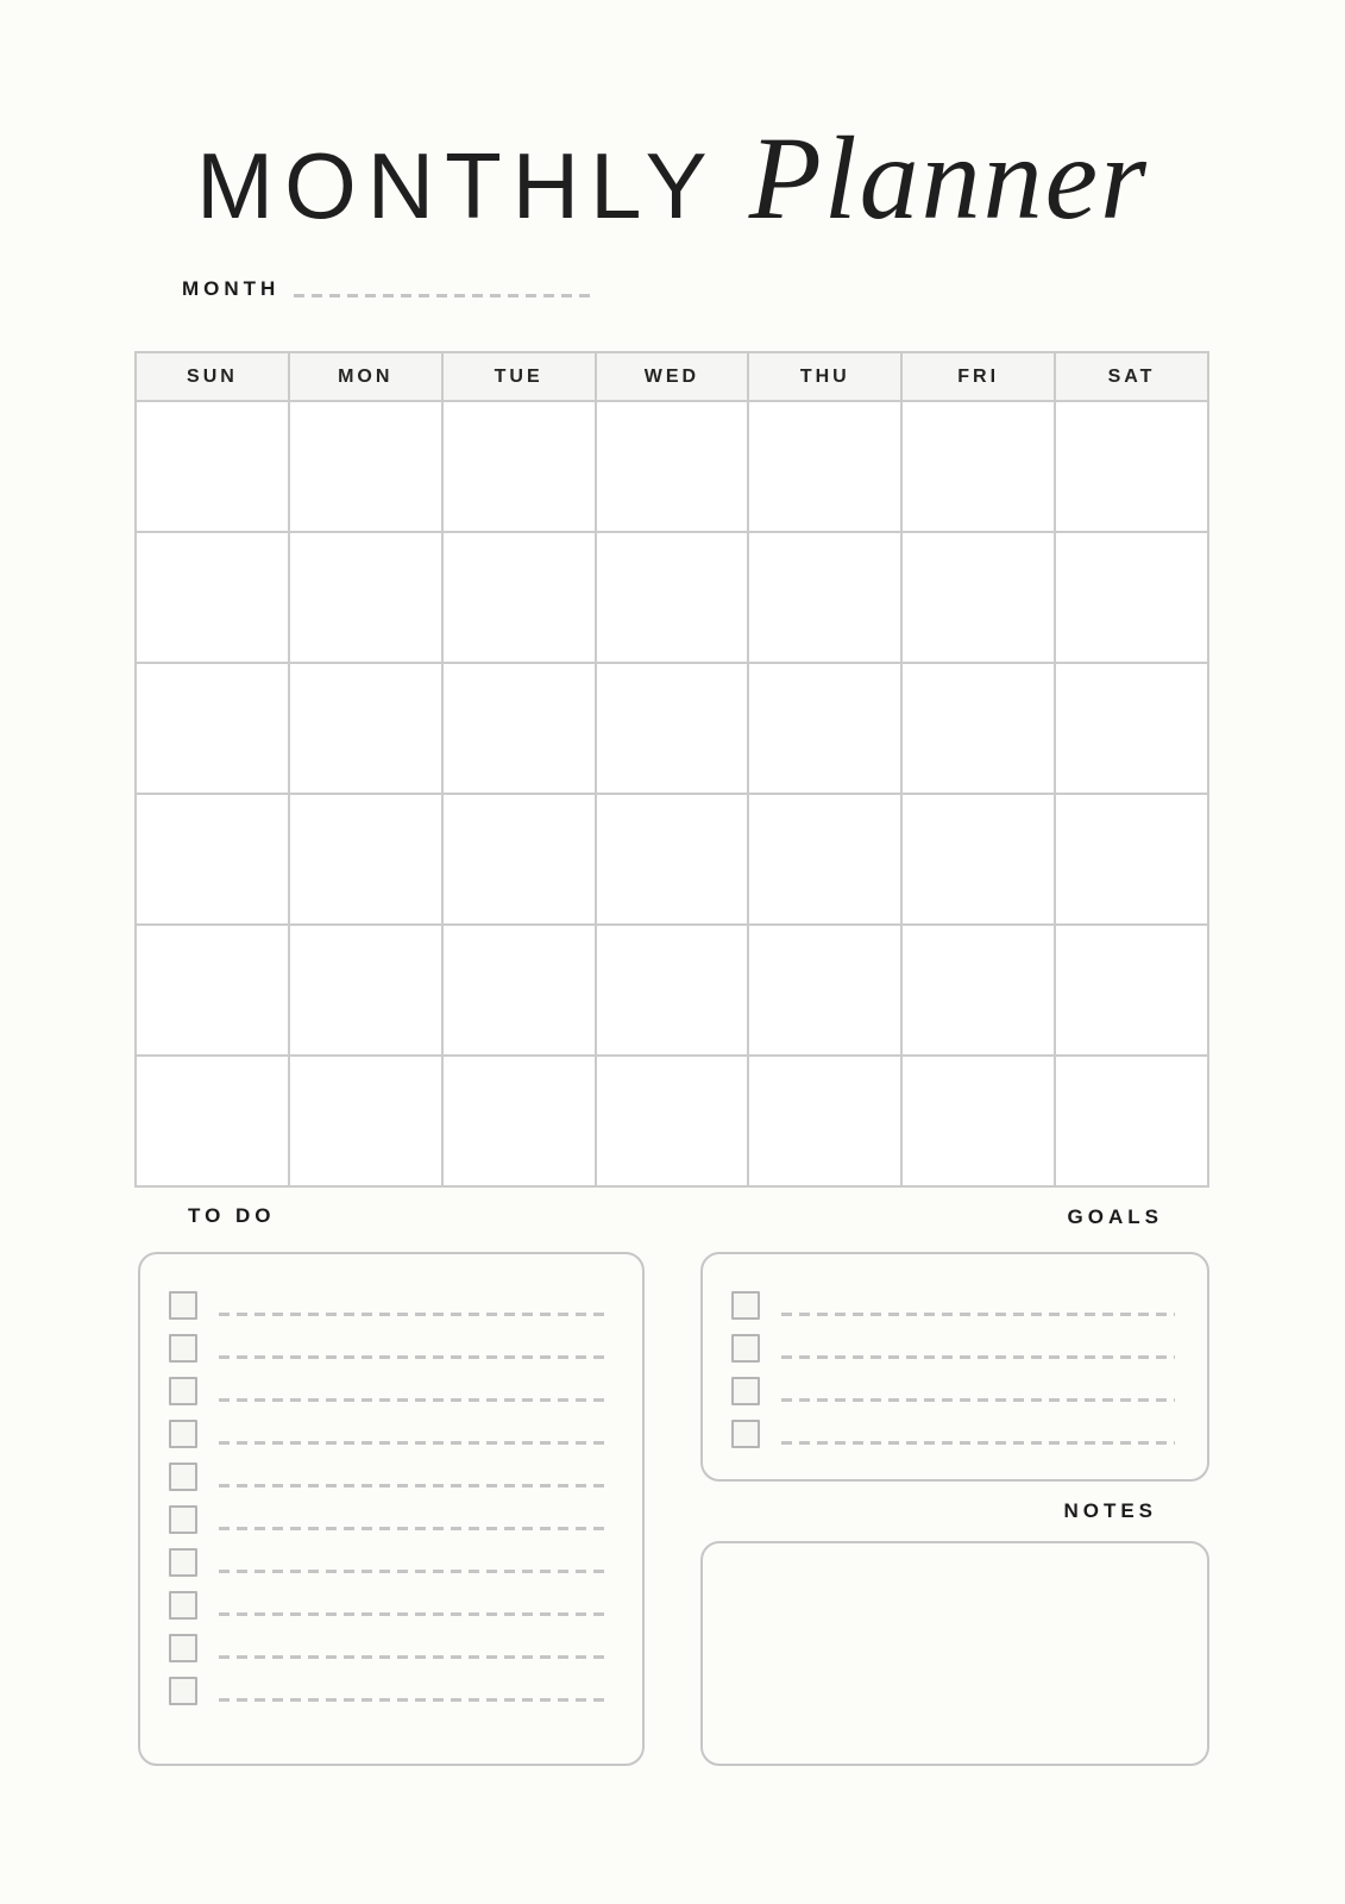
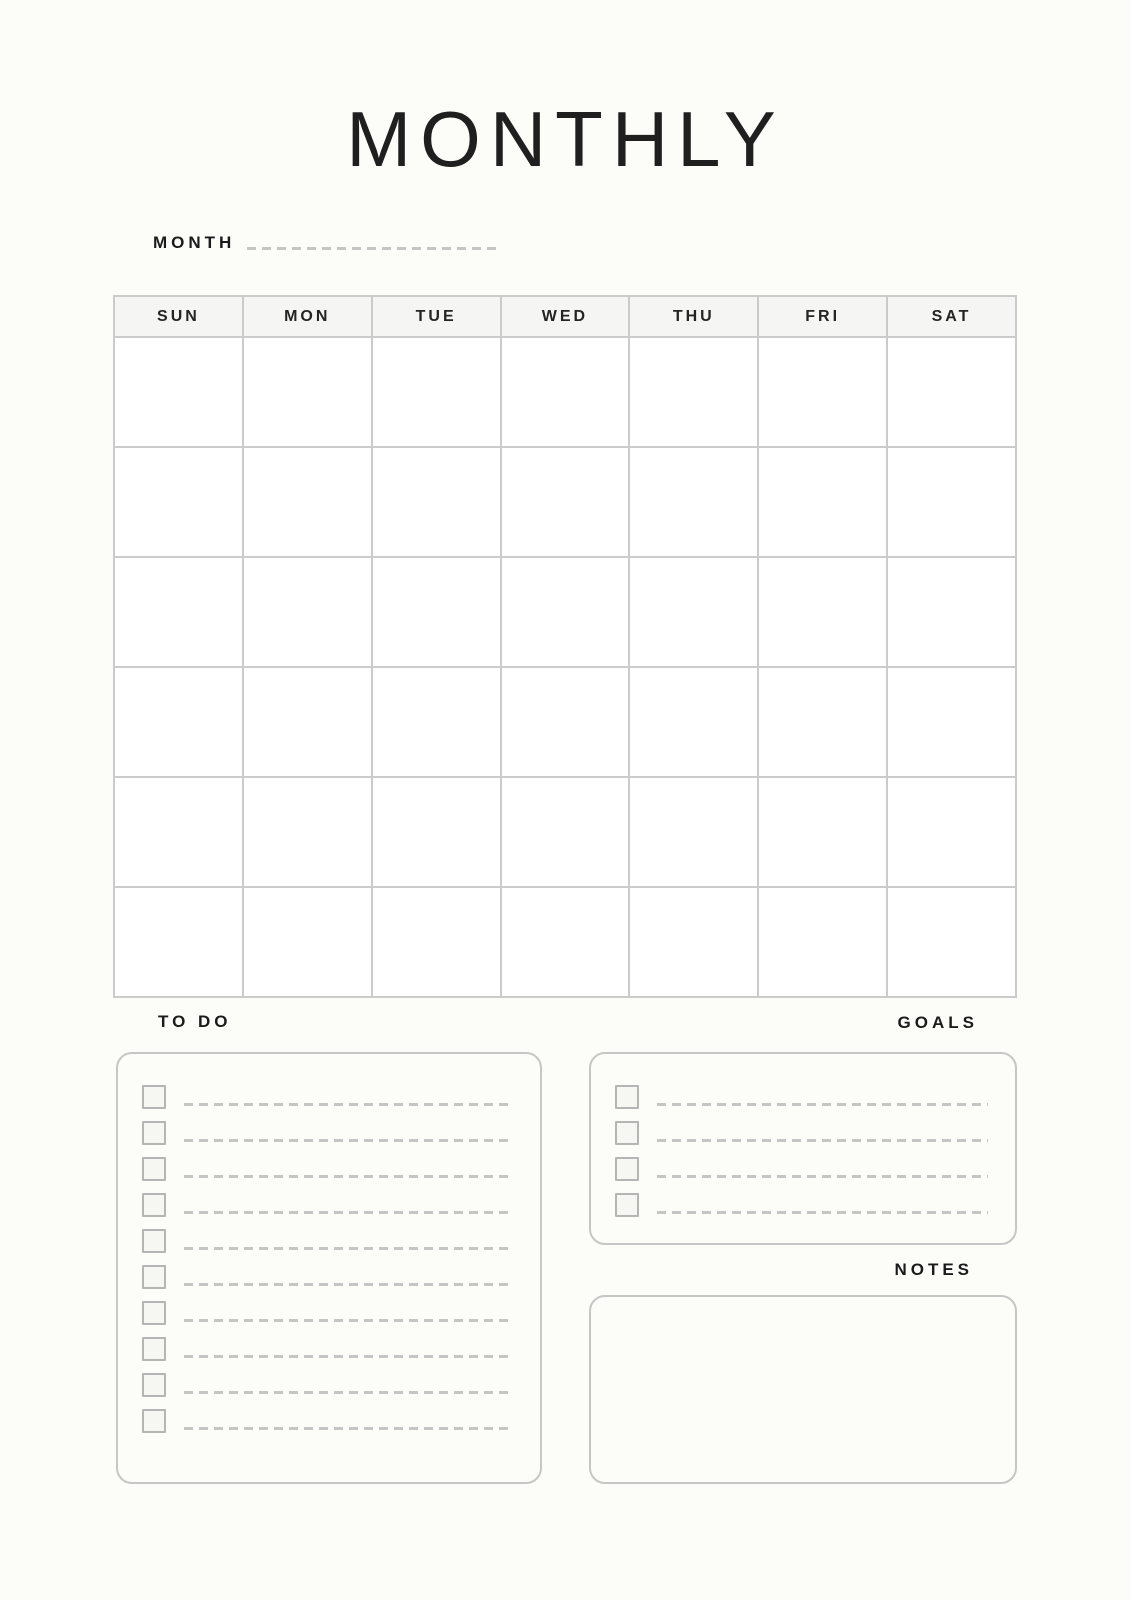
  MONTHLY
- Planner
  MONTH
  SUN	MON	TUE	WED	THU	FRI	SAT
  TO DO
  GOALS
  NOTES
